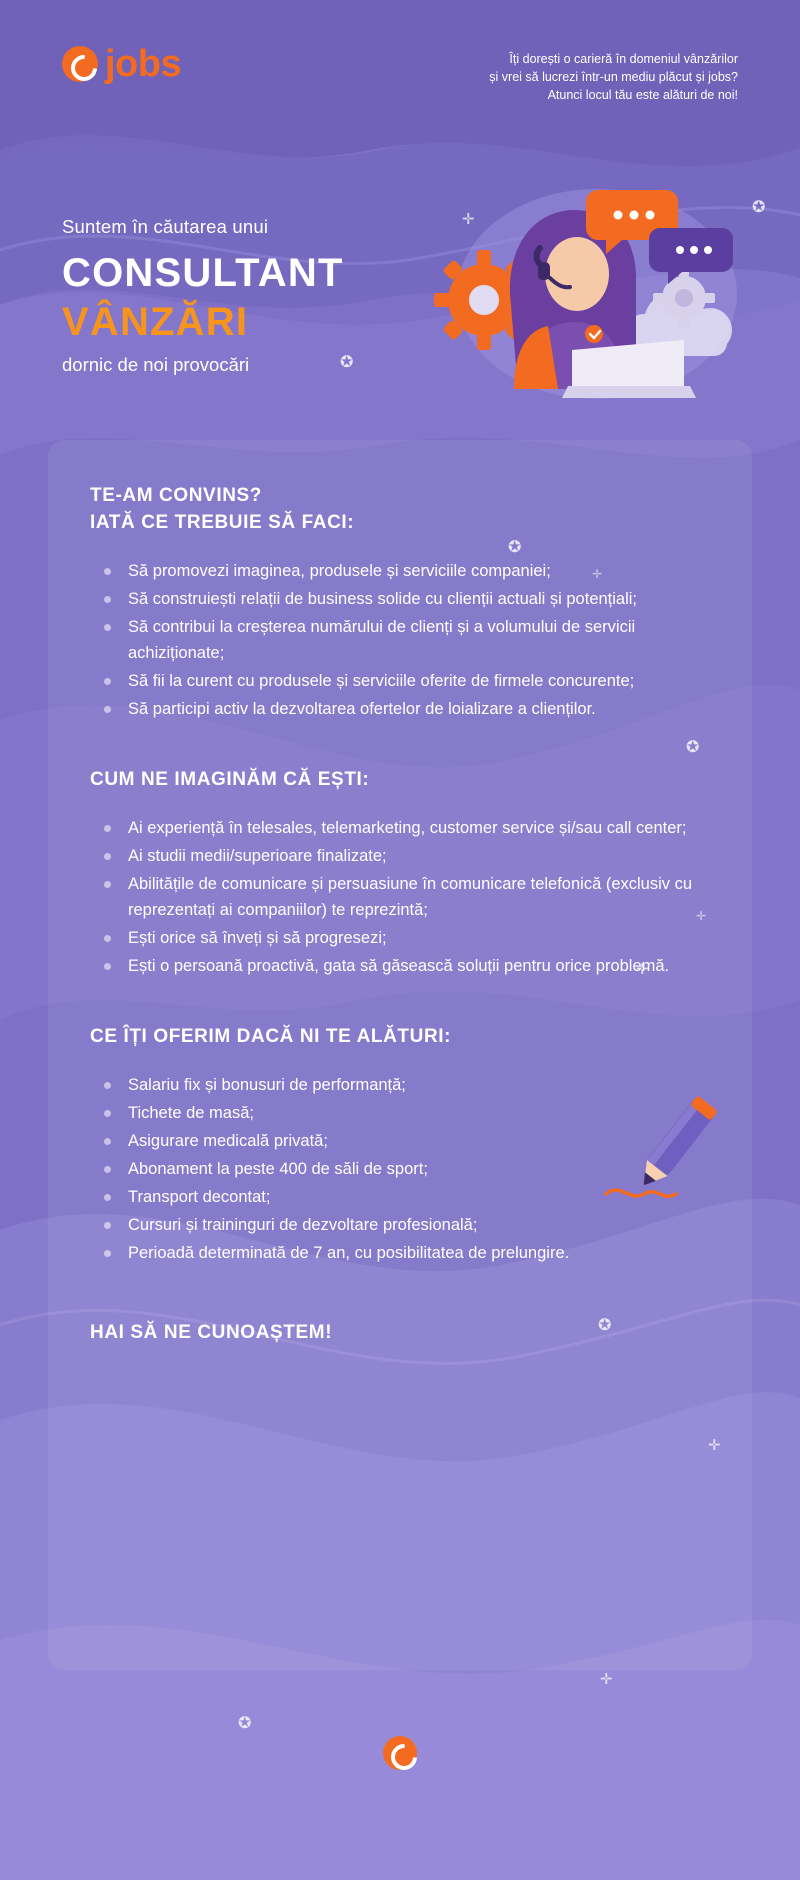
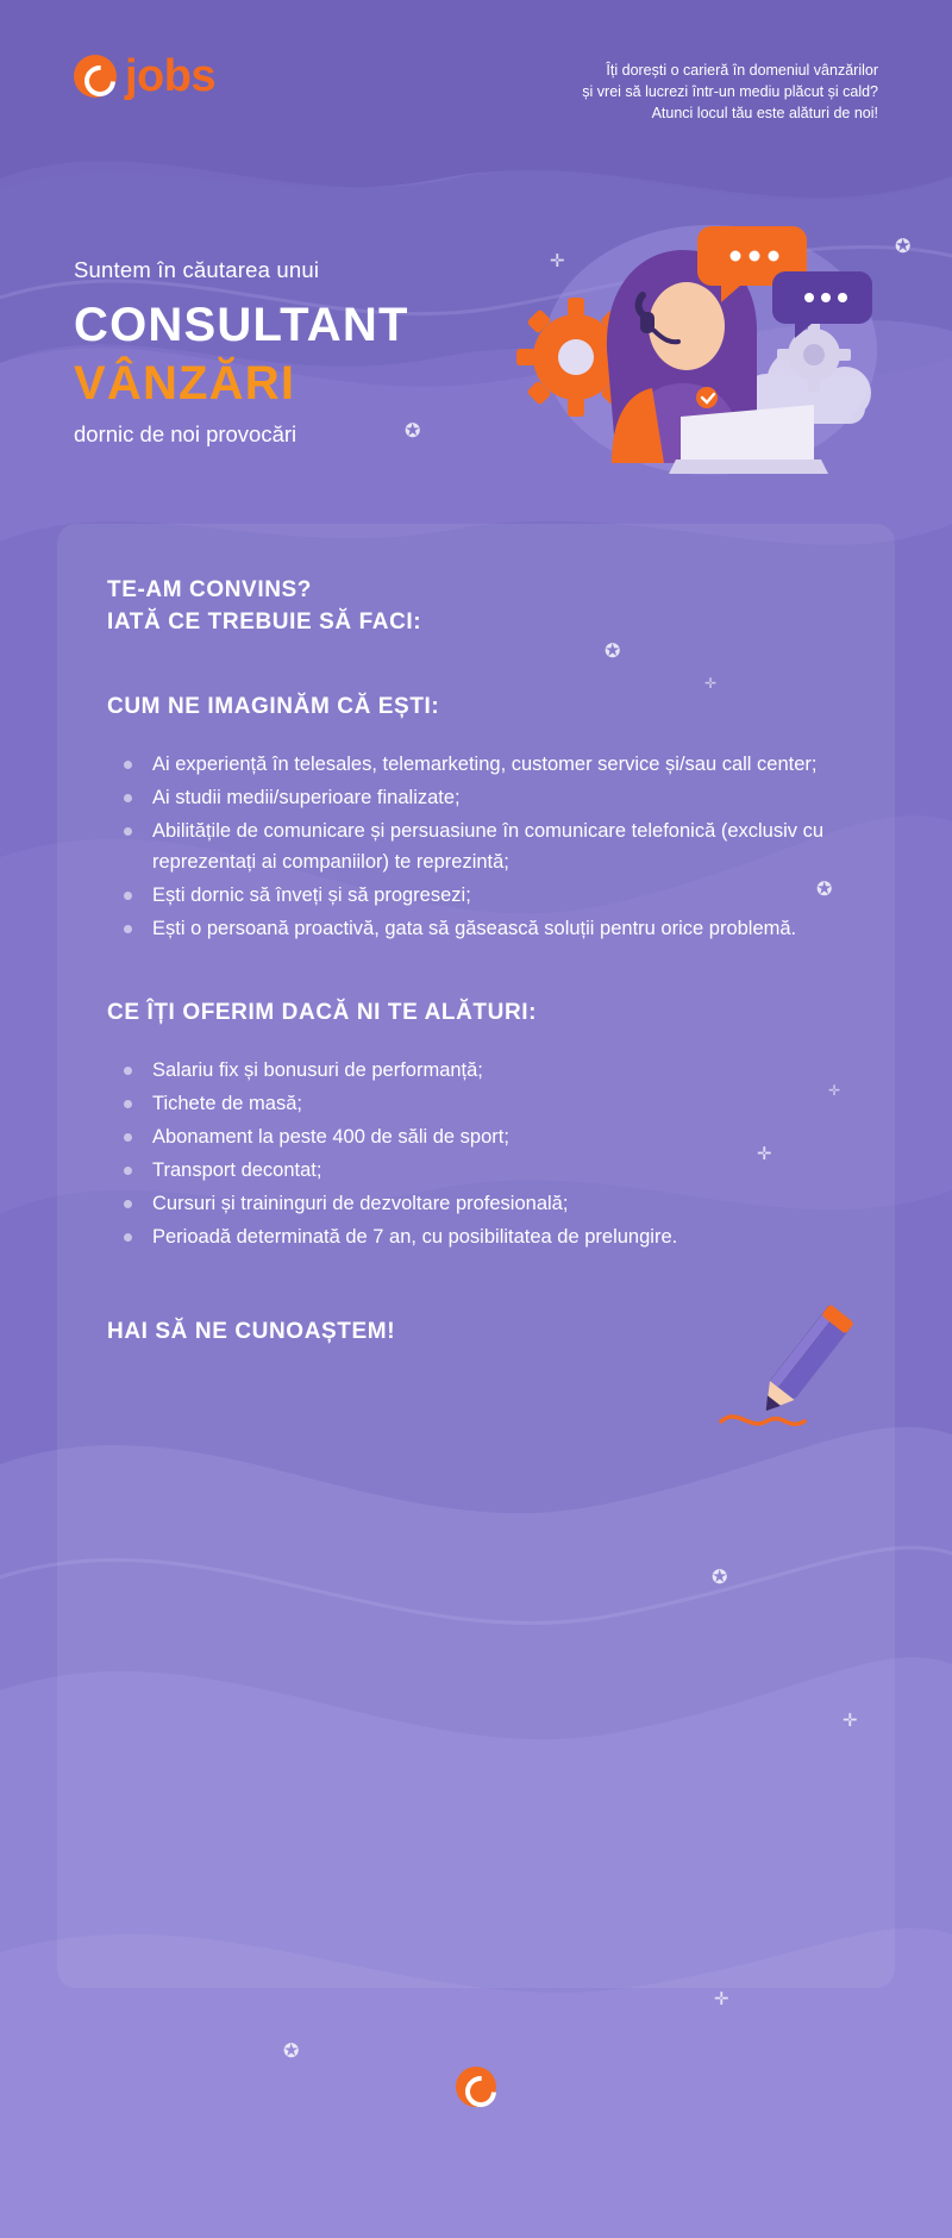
  jobs
  Îți dorești o carieră în domeniul vânzărilor
- și vrei să lucrezi într-un mediu plăcut și jobs?
+ și vrei să lucrezi într-un mediu plăcut și cald?
  Atunci locul tău este alături de noi!
  Suntem în căutarea unui
  CONSULTANT
  VÂNZĂRI
  dornic de noi provocări
  TE-AM CONVINS?
  IATĂ CE TREBUIE SĂ FACI:
- Să promovezi imaginea, produsele și serviciile companiei;
- Să construiești relații de business solide cu clienții actuali și potențiali;
- Să contribui la creșterea numărului de clienți și a volumului de servicii achiziționate;
- Să fii la curent cu produsele și serviciile oferite de firmele concurente;
- Să participi activ la dezvoltarea ofertelor de loializare a clienților.
  CUM NE IMAGINĂM CĂ EȘTI:
  Ai experiență în telesales, telemarketing, customer service și/sau call center;
  Ai studii medii/superioare finalizate;
  Abilitățile de comunicare și persuasiune în comunicare telefonică (exclusiv cu reprezentați ai companiilor) te reprezintă;
- Ești orice să înveți și să progresezi;
+ Ești dornic să înveți și să progresezi;
  Ești o persoană proactivă, gata să găsească soluții pentru orice problemă.
  CE ÎȚI OFERIM DACĂ NI TE ALĂTURI:
  Salariu fix și bonusuri de performanță;
  Tichete de masă;
- Asigurare medicală privată;
  Abonament la peste 400 de săli de sport;
  Transport decontat;
  Cursuri și traininguri de dezvoltare profesională;
  Perioadă determinată de 7 an, cu posibilitatea de prelungire.
  HAI SĂ NE CUNOAȘTEM!
  ✪
  ✛
  ✪
  ✪
  ✛
  ✪
  ✛
  ✛
  ✪
  ✛
  ✛
  ✪
